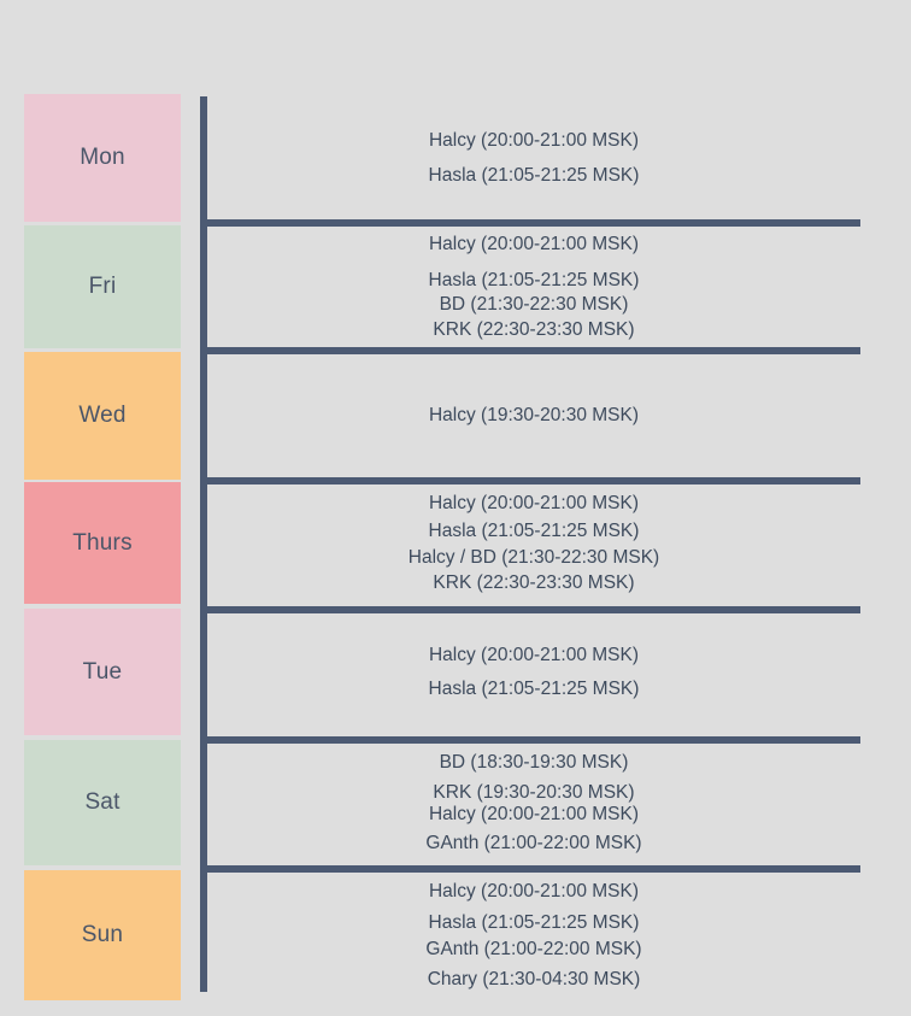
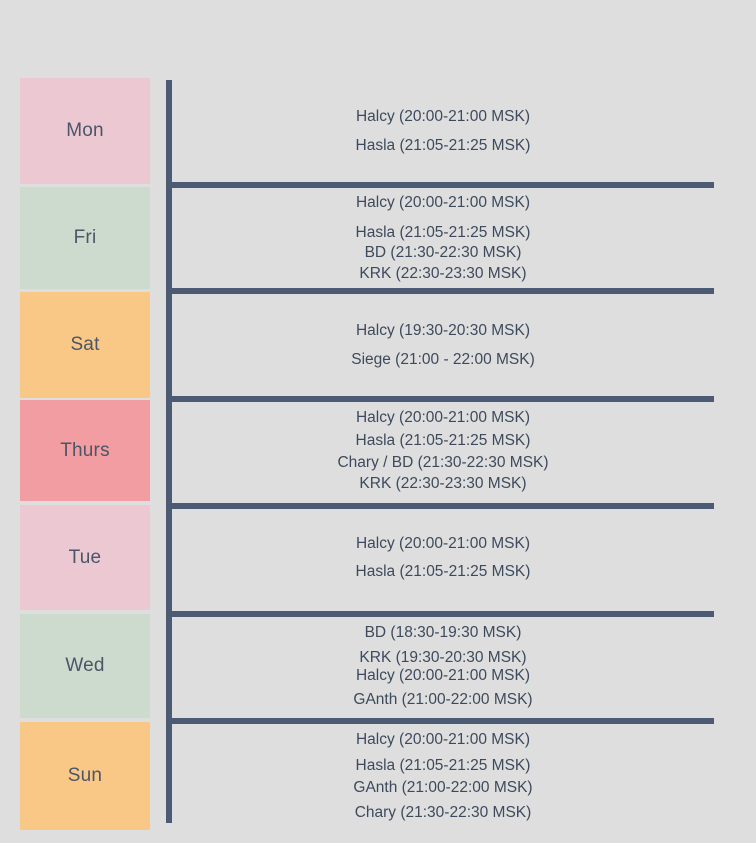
  Mon
  Fri
- Wed
+ Sat
  Thurs
  Tue
- Sat
+ Wed
  Sun
  Halcy (20:00-21:00 MSK)
  Hasla (21:05-21:25 MSK)
  Halcy (20:00-21:00 MSK)
  Hasla (21:05-21:25 MSK)
  BD (21:30-22:30 MSK)
  KRK (22:30-23:30 MSK)
  Halcy (19:30-20:30 MSK)
+ Siege (21:00 - 22:00 MSK)
  Halcy (20:00-21:00 MSK)
  Hasla (21:05-21:25 MSK)
- Halcy / BD (21:30-22:30 MSK)
+ Chary / BD (21:30-22:30 MSK)
  KRK (22:30-23:30 MSK)
  Halcy (20:00-21:00 MSK)
  Hasla (21:05-21:25 MSK)
  BD (18:30-19:30 MSK)
  KRK (19:30-20:30 MSK)
  Halcy (20:00-21:00 MSK)
  GAnth (21:00-22:00 MSK)
  Halcy (20:00-21:00 MSK)
  Hasla (21:05-21:25 MSK)
  GAnth (21:00-22:00 MSK)
- Chary (21:30-04:30 MSK)
+ Chary (21:30-22:30 MSK)
